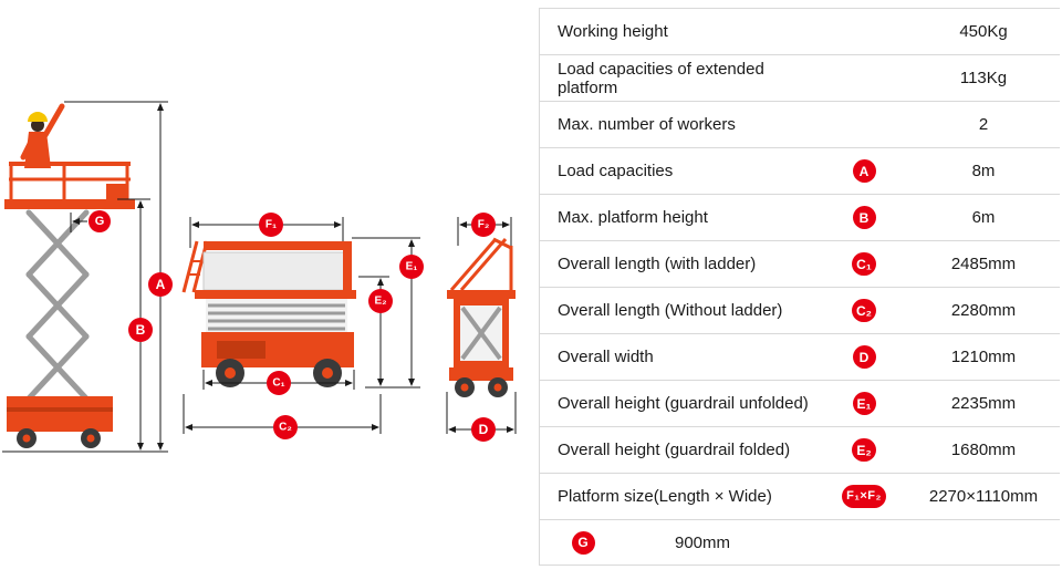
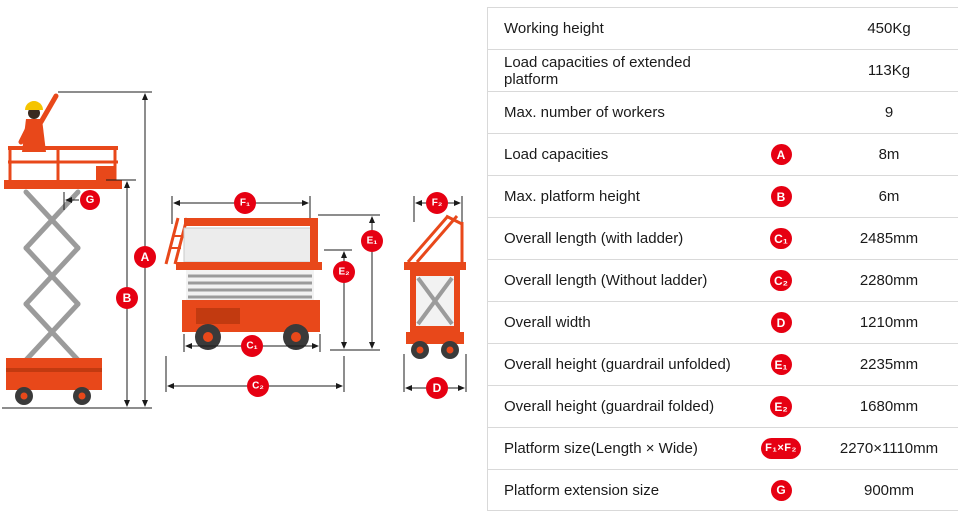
  A
  B
  G
  E₁
  E₂
  C₁
  C₂
  F₁
  F₂
  D
  Working height
  450Kg
  Load capacities of extended platform
  113Kg
  Max. number of workers
- 2
+ 9
  Load capacities
  A
  8m
  Max. platform height
  B
  6m
  Overall length (with ladder)
  C₁
  2485mm
  Overall length (Without ladder)
  C₂
  2280mm
  Overall width
  D
  1210mm
  Overall height (guardrail unfolded)
  E₁
  2235mm
  Overall height (guardrail folded)
  E₂
  1680mm
  Platform size(Length × Wide)
  F₁×F₂
  2270×1110mm
+ Platform extension size
  G
  900mm
